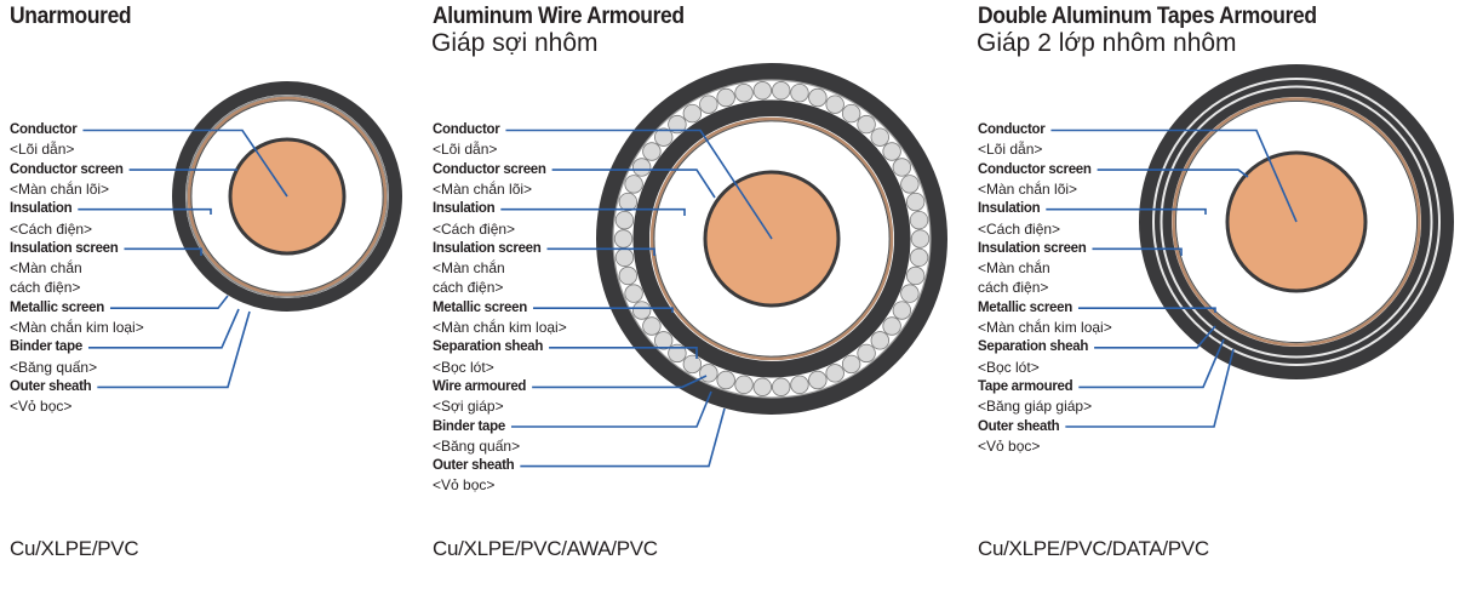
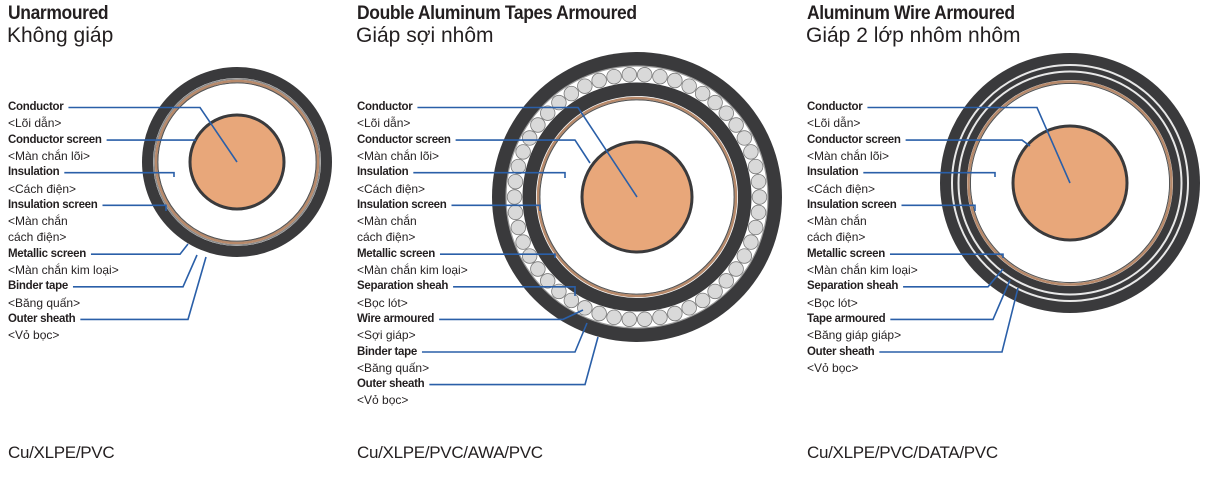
  Unarmoured
+ Không giáp
  Cu/XLPE/PVC
- Aluminum Wire Armoured
+ Double Aluminum Tapes Armoured
  Giáp sợi nhôm
  Cu/XLPE/PVC/AWA/PVC
- Double Aluminum Tapes Armoured
+ Aluminum Wire Armoured
  Giáp 2 lớp nhôm nhôm
  Cu/XLPE/PVC/DATA/PVC
  Conductor
  <Lõi dẫn>
  Conductor screen
  <Màn chắn lõi>
  Insulation
  <Cách điện>
  Insulation screen
  <Màn chắn
  cách điện>
  Metallic screen
  <Màn chắn kim loại>
  Binder tape
  <Băng quấn>
  Outer sheath
  <Vỏ bọc>
  Conductor
  <Lõi dẫn>
  Conductor screen
  <Màn chắn lõi>
  Insulation
  <Cách điện>
  Insulation screen
  <Màn chắn
  cách điện>
  Metallic screen
  <Màn chắn kim loại>
  Separation sheah
  <Bọc lót>
  Wire armoured
  <Sợi giáp>
  Binder tape
  <Băng quấn>
  Outer sheath
  <Vỏ bọc>
  Conductor
  <Lõi dẫn>
  Conductor screen
  <Màn chắn lõi>
  Insulation
  <Cách điện>
  Insulation screen
  <Màn chắn
  cách điện>
  Metallic screen
  <Màn chắn kim loại>
  Separation sheah
  <Bọc lót>
  Tape armoured
  <Băng giáp giáp>
  Outer sheath
  <Vỏ bọc>
